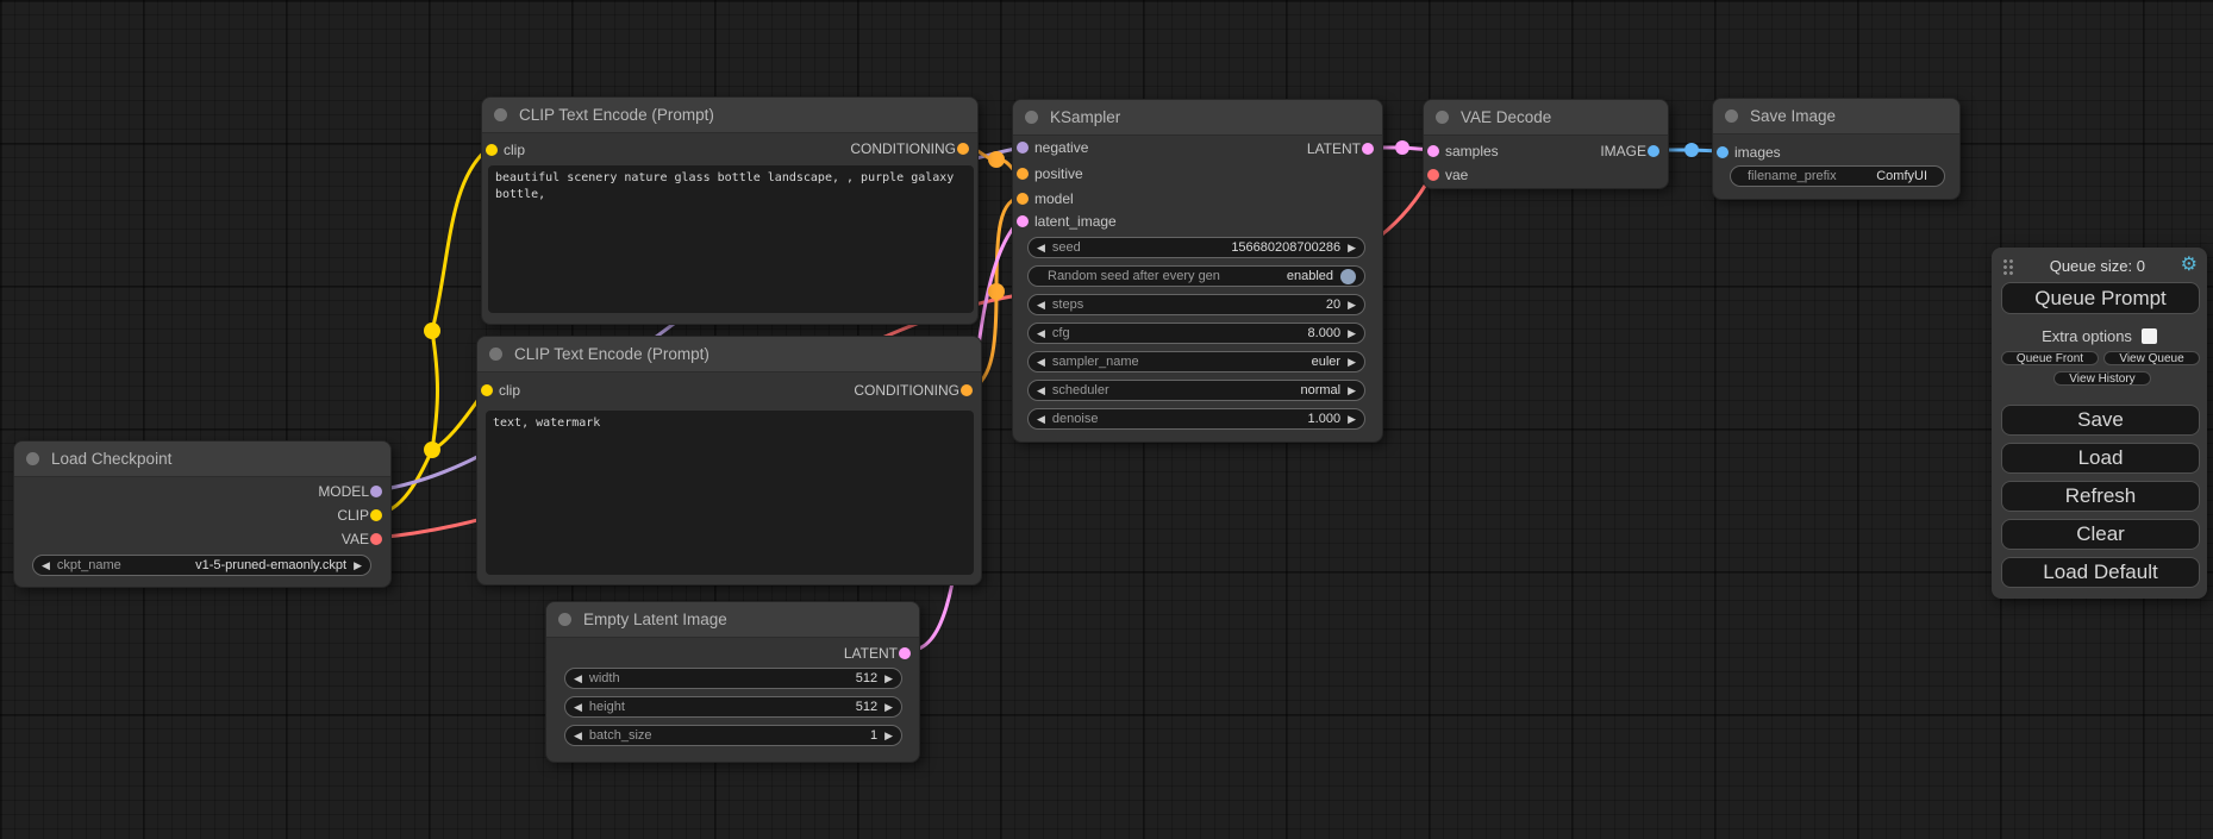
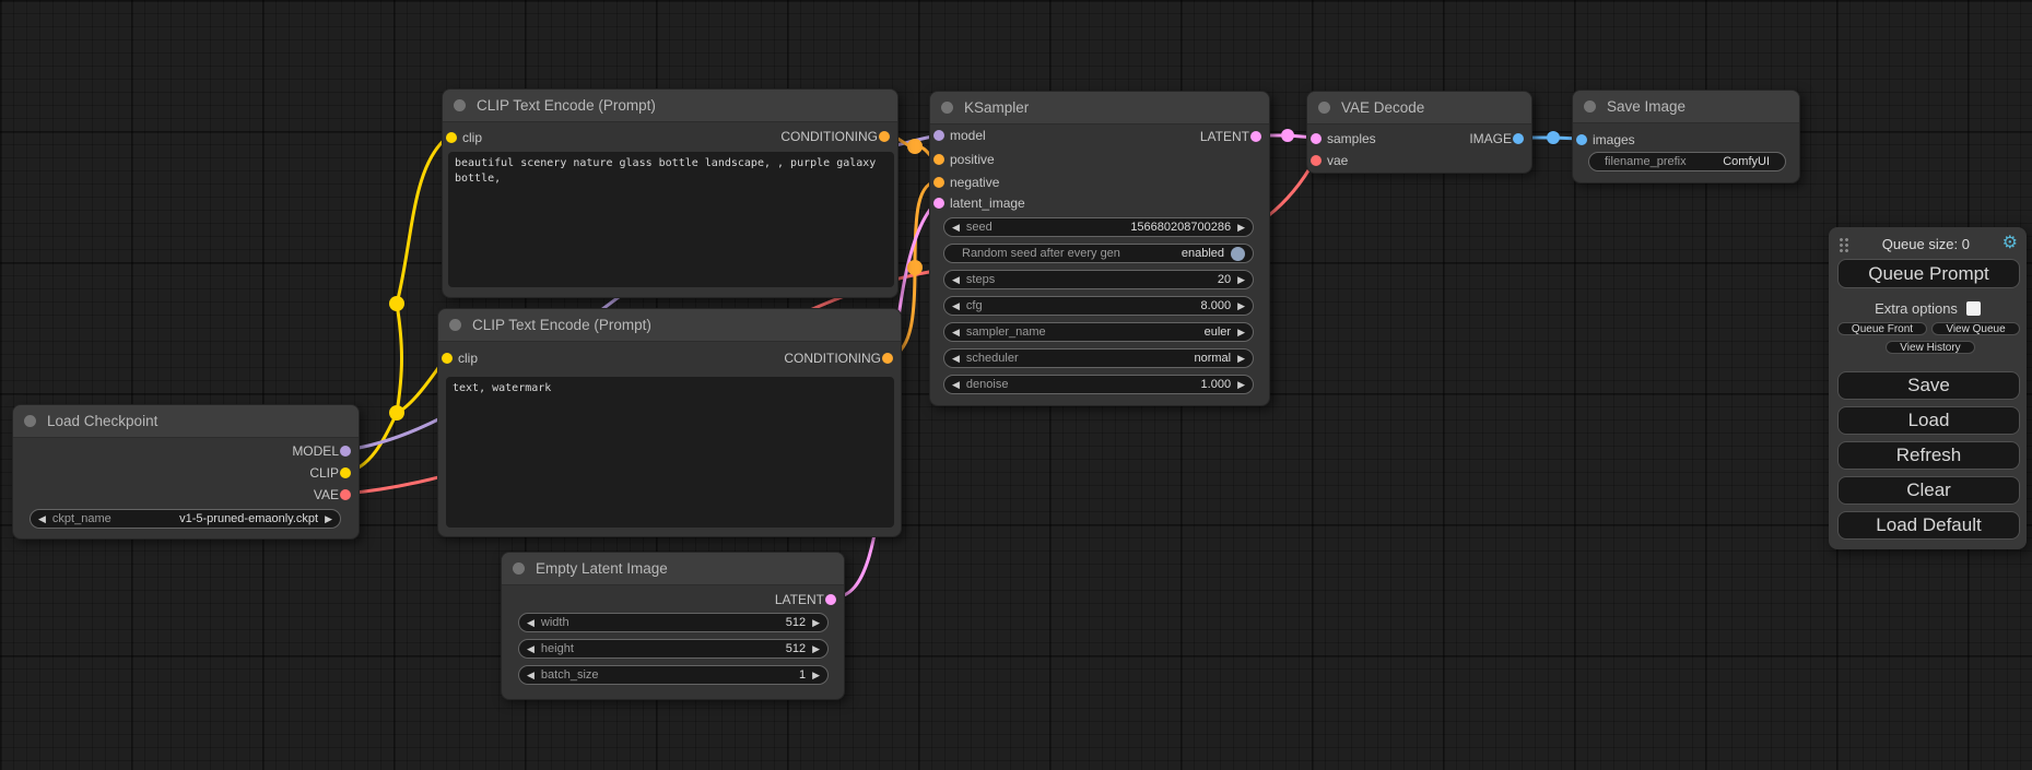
  Load Checkpoint
  MODEL
  CLIP
  VAE
  ◀
  ckpt_name
  v1-5-pruned-emaonly.ckpt
  ▶
  CLIP Text Encode (Prompt)
  clip
  CONDITIONING
  beautiful scenery nature glass bottle landscape, , purple galaxy bottle,
  CLIP Text Encode (Prompt)
  clip
  CONDITIONING
  text, watermark
  KSampler
- negative
+ model
  positive
- model
+ negative
  latent_image
  LATENT
  ◀
  seed
  156680208700286
  ▶
  Random seed after every gen
  enabled
  ◀
  steps
  20
  ▶
  ◀
  cfg
  8.000
  ▶
  ◀
  sampler_name
  euler
  ▶
  ◀
  scheduler
  normal
  ▶
  ◀
  denoise
  1.000
  ▶
  Empty Latent Image
  LATENT
  ◀
  width
  512
  ▶
  ◀
  height
  512
  ▶
  ◀
  batch_size
  1
  ▶
  VAE Decode
  samples
  vae
  IMAGE
  Save Image
  images
  filename_prefix
  ComfyUI
  Queue size: 0
  ⚙
  Queue Prompt
  Extra options
  Queue Front
  View Queue
  View History
  Save
  Load
  Refresh
  Clear
  Load Default
